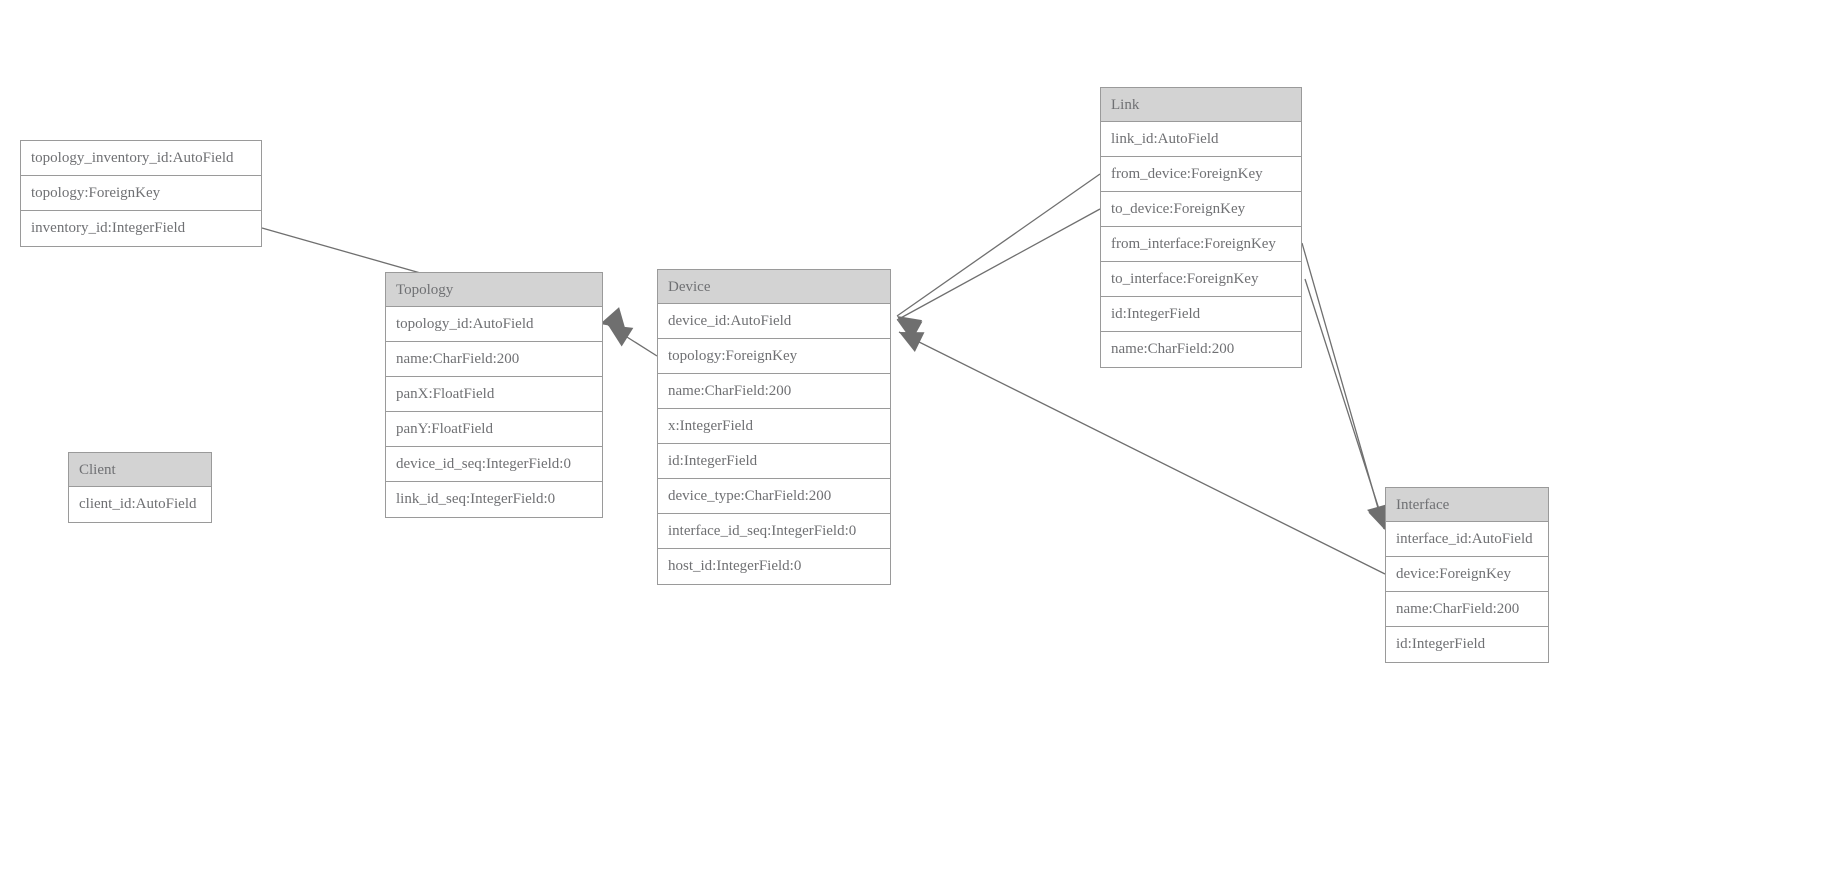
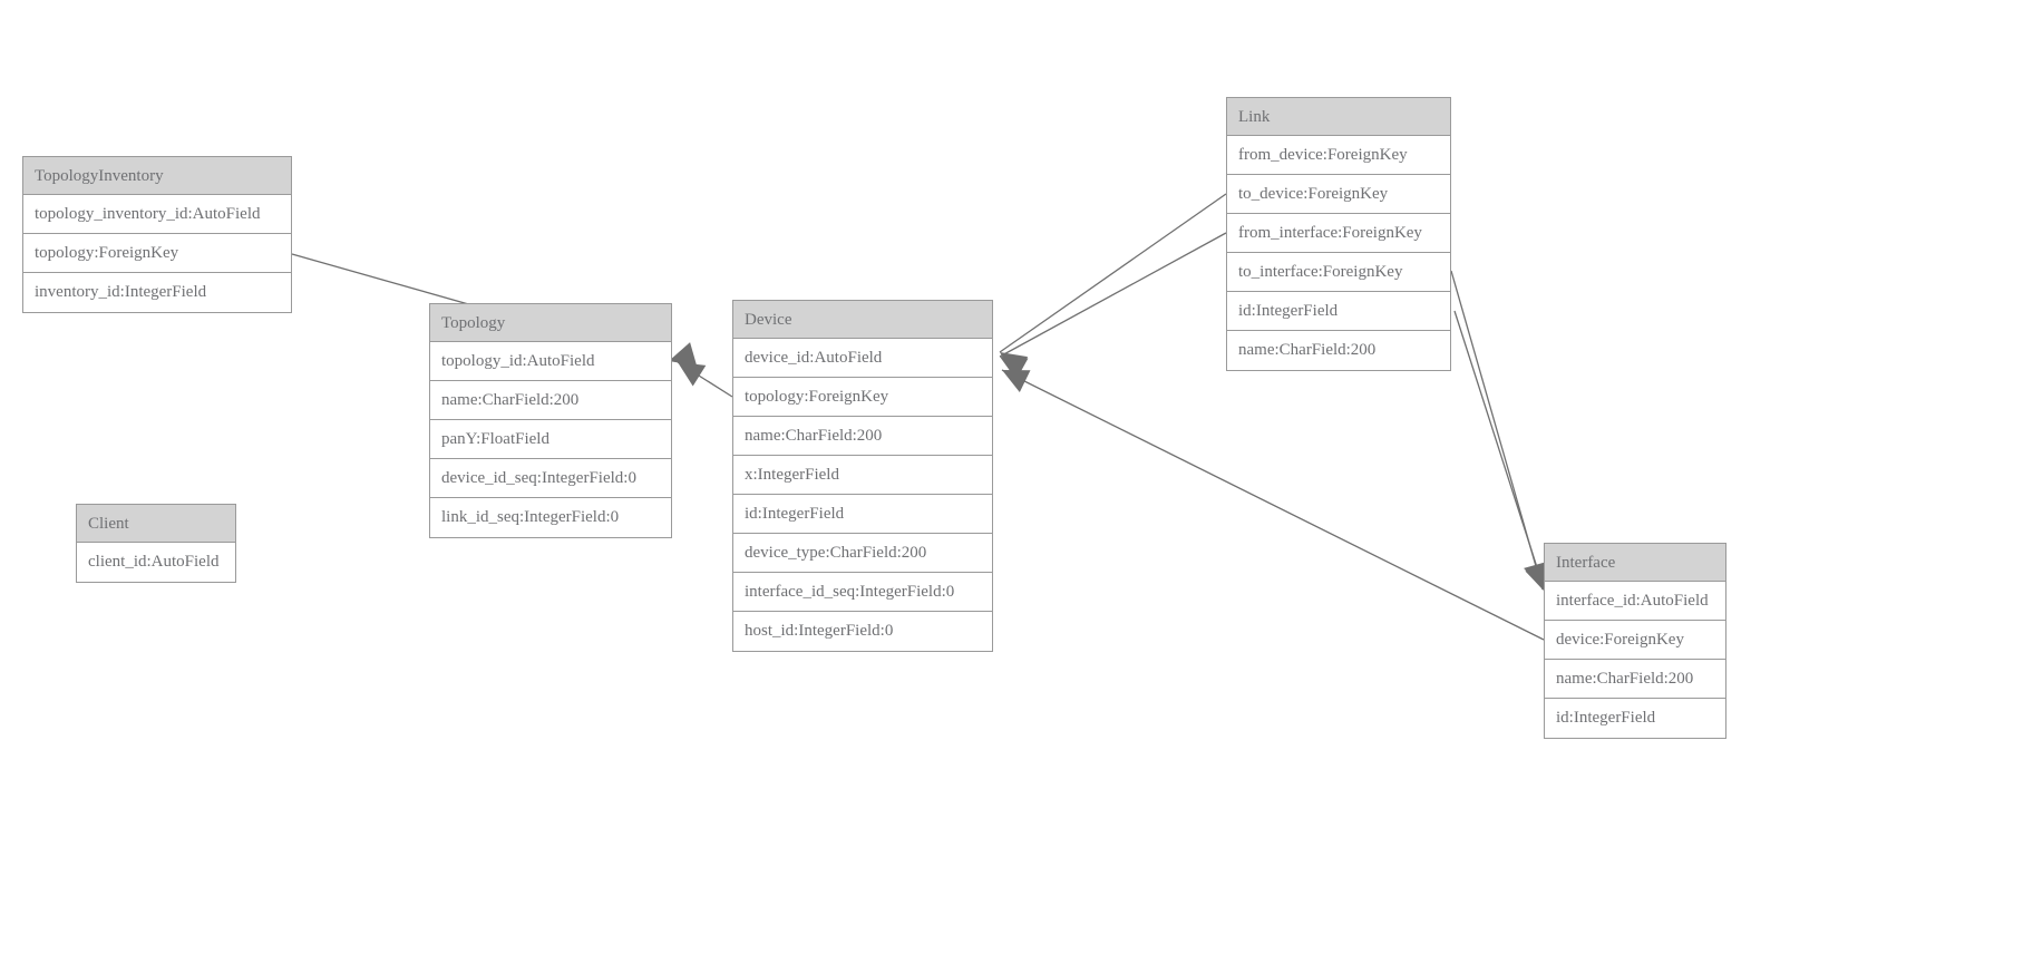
+ TopologyInventory
  topology_inventory_id:AutoField
  topology:ForeignKey
  inventory_id:IntegerField
  Client
  client_id:AutoField
  Topology
  topology_id:AutoField
  name:CharField:200
- panX:FloatField
  panY:FloatField
  device_id_seq:IntegerField:0
  link_id_seq:IntegerField:0
  Device
  device_id:AutoField
  topology:ForeignKey
  name:CharField:200
  x:IntegerField
  id:IntegerField
  device_type:CharField:200
  interface_id_seq:IntegerField:0
  host_id:IntegerField:0
  Link
- link_id:AutoField
  from_device:ForeignKey
  to_device:ForeignKey
  from_interface:ForeignKey
  to_interface:ForeignKey
  id:IntegerField
  name:CharField:200
  Interface
  interface_id:AutoField
  device:ForeignKey
  name:CharField:200
  id:IntegerField
